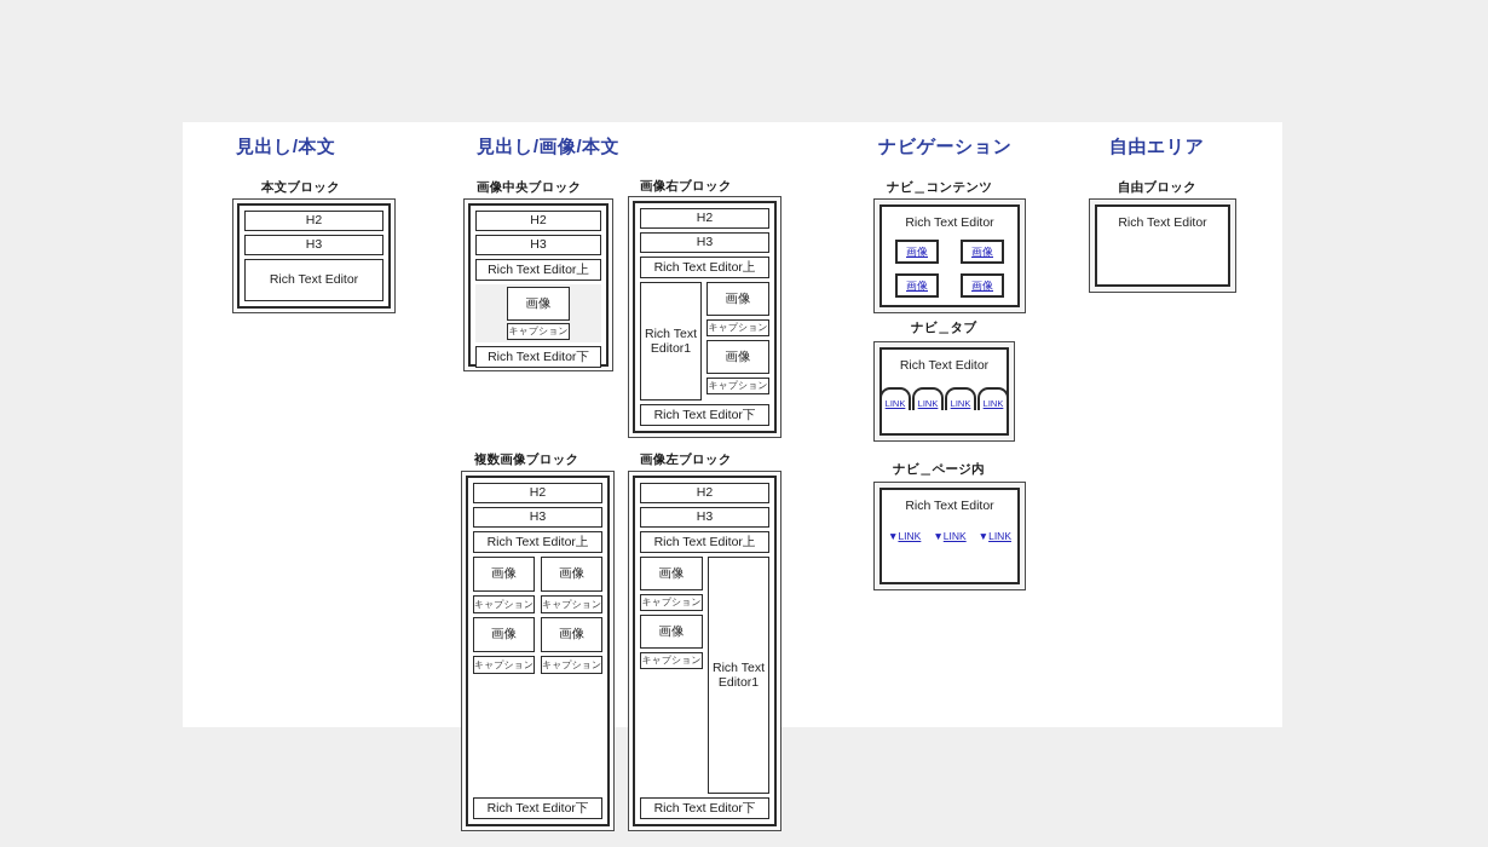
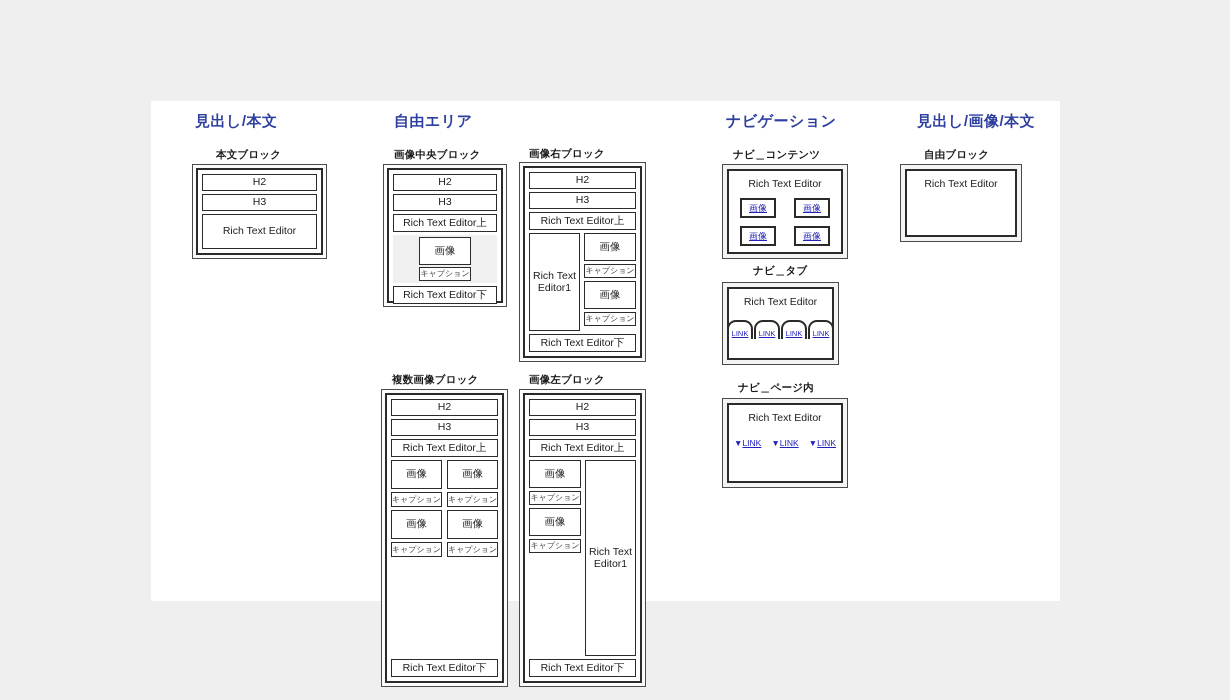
  見出し/本文
- 見出し/画像/本文
+ 自由エリア
  ナビゲーション
- 自由エリア
+ 見出し/画像/本文
  本文ブロック
  H2
  H3
  Rich Text Editor
  画像中央ブロック
  H2
  H3
  Rich Text Editor上
  画像
  キャプション
  Rich Text Editor下
  画像右ブロック
  H2
  H3
  Rich Text Editor上
  Rich Text Editor1
  画像
  キャプション
  画像
  キャプション
  Rich Text Editor下
  複数画像ブロック
  H2
  H3
  Rich Text Editor上
  画像
  キャプション
  画像
  キャプション
  画像
  キャプション
  画像
  キャプション
  Rich Text Editor下
  画像左ブロック
  H2
  H3
  Rich Text Editor上
  画像
  キャプション
  画像
  キャプション
  Rich Text Editor1
  Rich Text Editor下
  ナビ＿コンテンツ
  Rich Text Editor
  画像
  画像
  画像
  画像
  ナビ＿タブ
  Rich Text Editor
  LINK
  LINK
  LINK
  LINK
  ナビ＿ページ内
  Rich Text Editor
  ▼LINK
  ▼LINK
  ▼LINK
  自由ブロック
  Rich Text Editor
